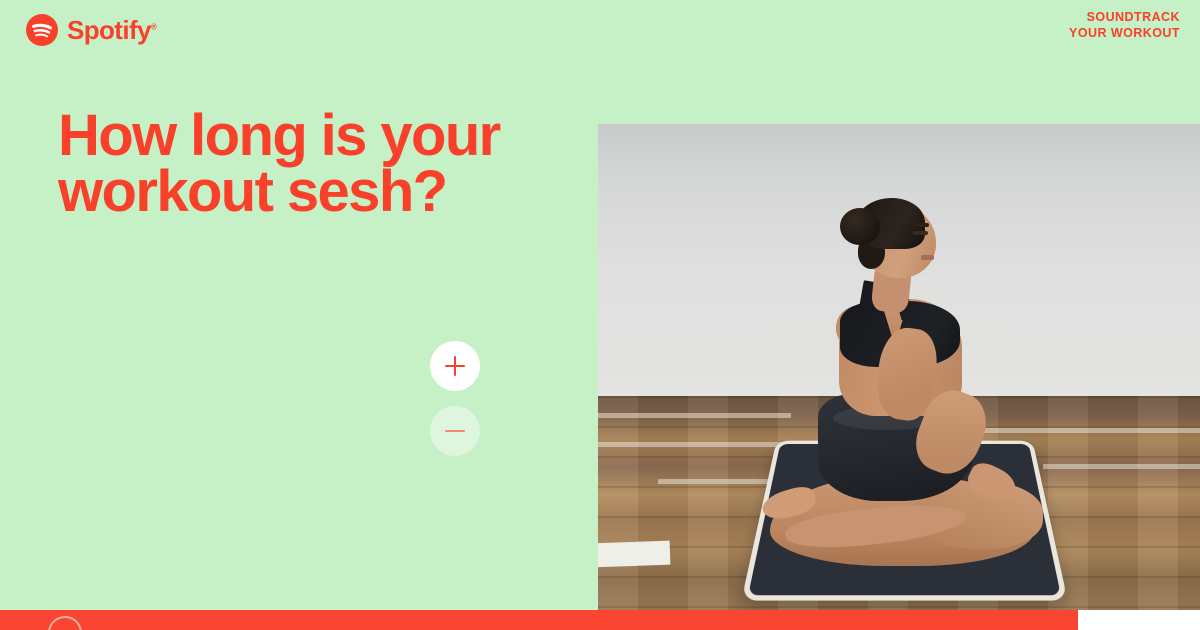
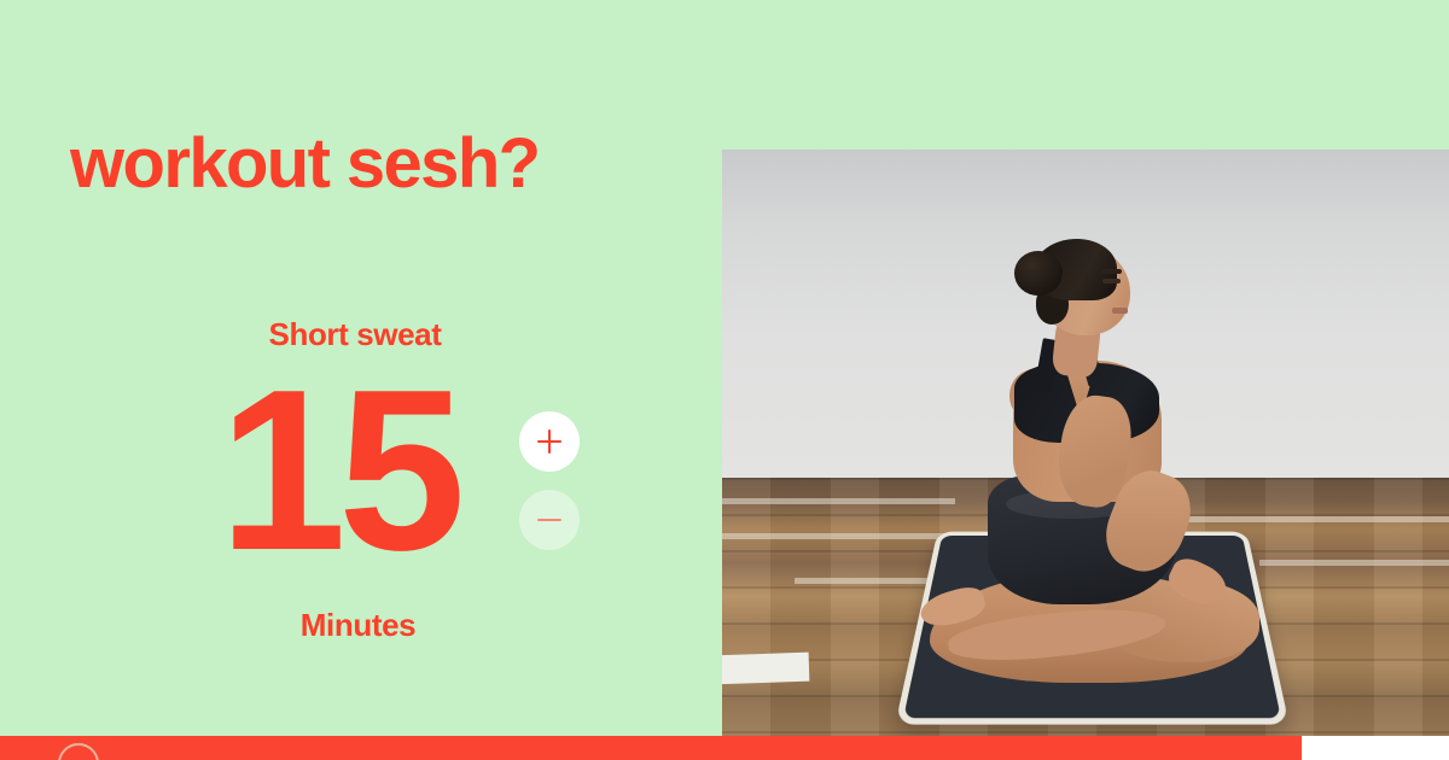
- Spotify®
- SOUNDTRACK
- YOUR WORKOUT
- How long is your
  workout sesh?
+ Short sweat
+ 15
+ Minutes
